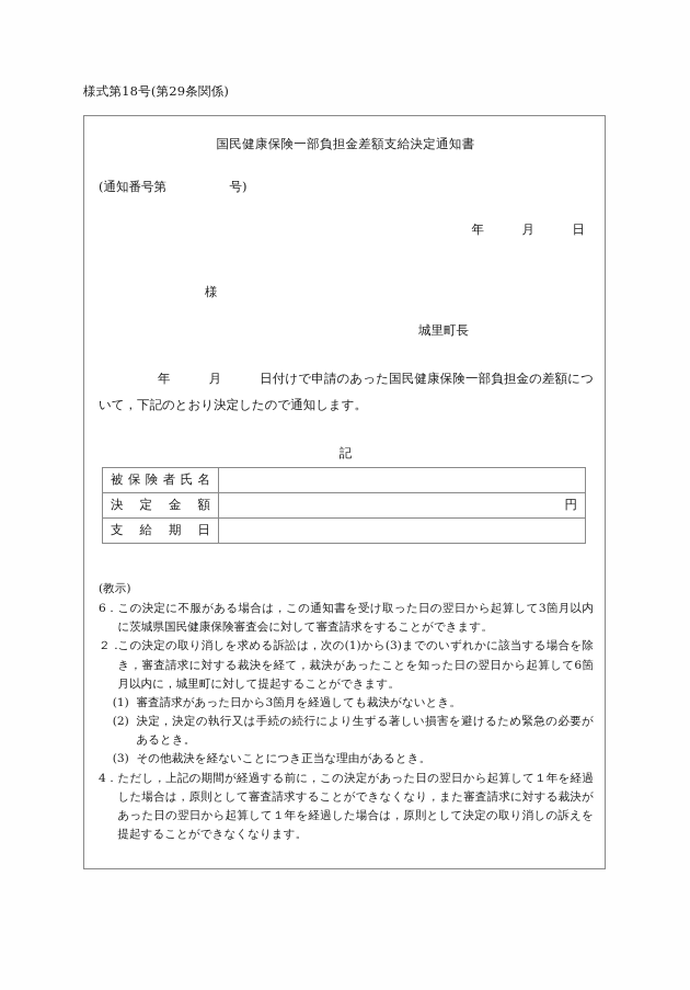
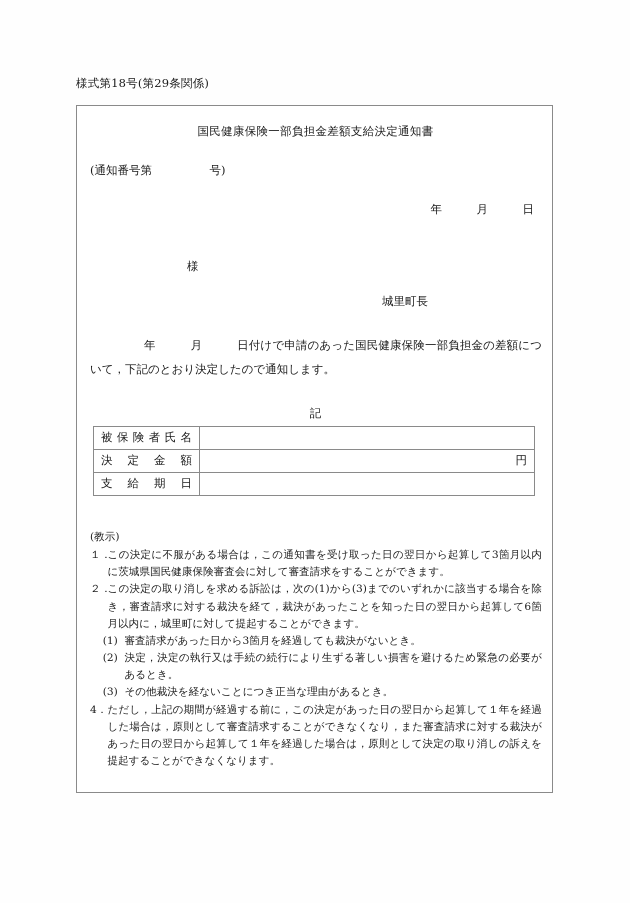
  様式第18号(第29条関係)
  国民健康保険一部負担金差額支給決定通知書
  (通知番号第 号)
  年 月 日
  様
  城里町長
  年 月 日付けで申請のあった国民健康保険一部負担金の差額について，下記のとおり決定したので通知します。
  記
  被保険者氏名
  決定金額	円
  支給期日
  (教示)
- 6．
+ １．
  この決定に不服がある場合は，この通知書を受け取った日の翌日から起算して3箇月以内に茨城県国民健康保険審査会に対して審査請求をすることができます。
  ２．
  この決定の取り消しを求める訴訟は，次の(1)から(3)までのいずれかに該当する場合を除き，審査請求に対する裁決を経て，裁決があったことを知った日の翌日から起算して6箇月以内に，城里町に対して提起することができます。
  (1)
  審査請求があった日から3箇月を経過しても裁決がないとき。
  (2)
  決定，決定の執行又は手続の続行により生ずる著しい損害を避けるため緊急の必要があるとき。
  (3)
  その他裁決を経ないことにつき正当な理由があるとき。
  4．
  ただし，上記の期間が経過する前に，この決定があった日の翌日から起算して１年を経過した場合は，原則として審査請求することができなくなり，また審査請求に対する裁決があった日の翌日から起算して１年を経過した場合は，原則として決定の取り消しの訴えを提起することができなくなります。
